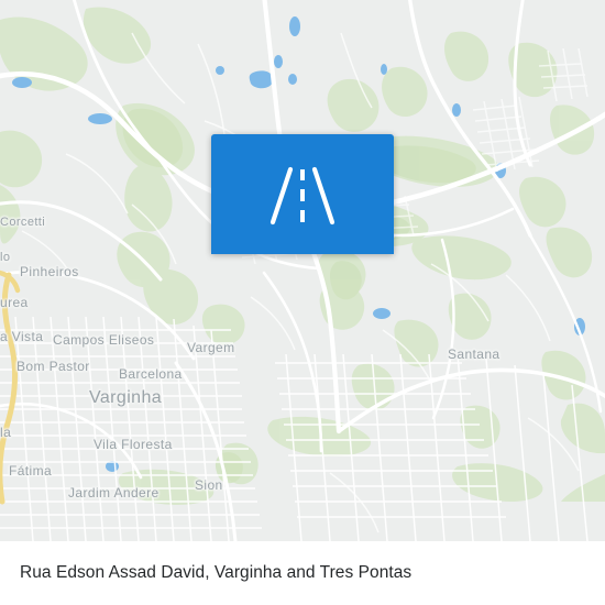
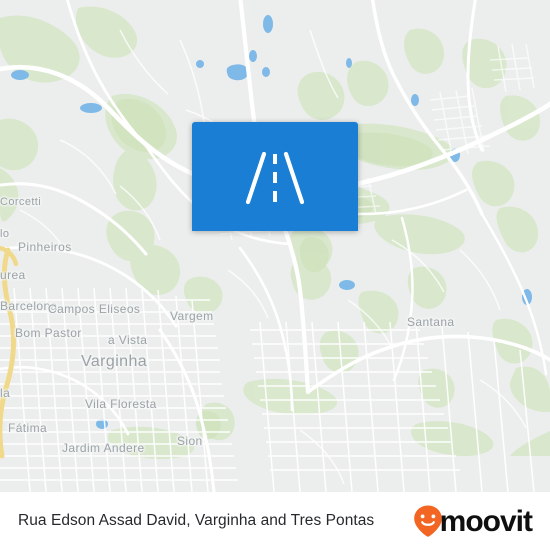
  Corcetti
  lo
  Pinheiros
  urea
- a Vista
+ Barcelona
  Campos Eliseos
  Vargem
  Santana
  Bom Pastor
- Barcelona
+ a Vista
  Varginha
  la
  Vila Floresta
  Fátima
  Sion
  Jardim Andere
  Rua Edson Assad David, Varginha and Tres Pontas
+ moovit
